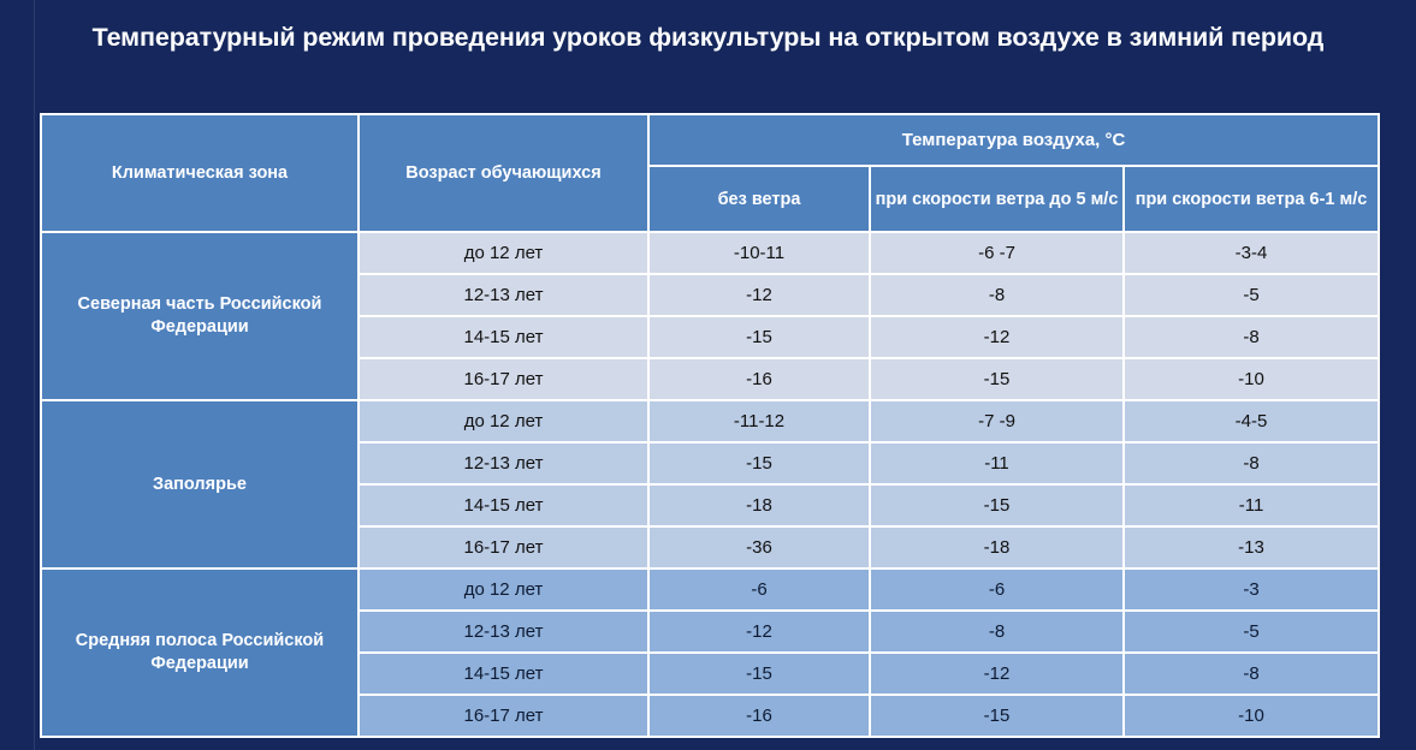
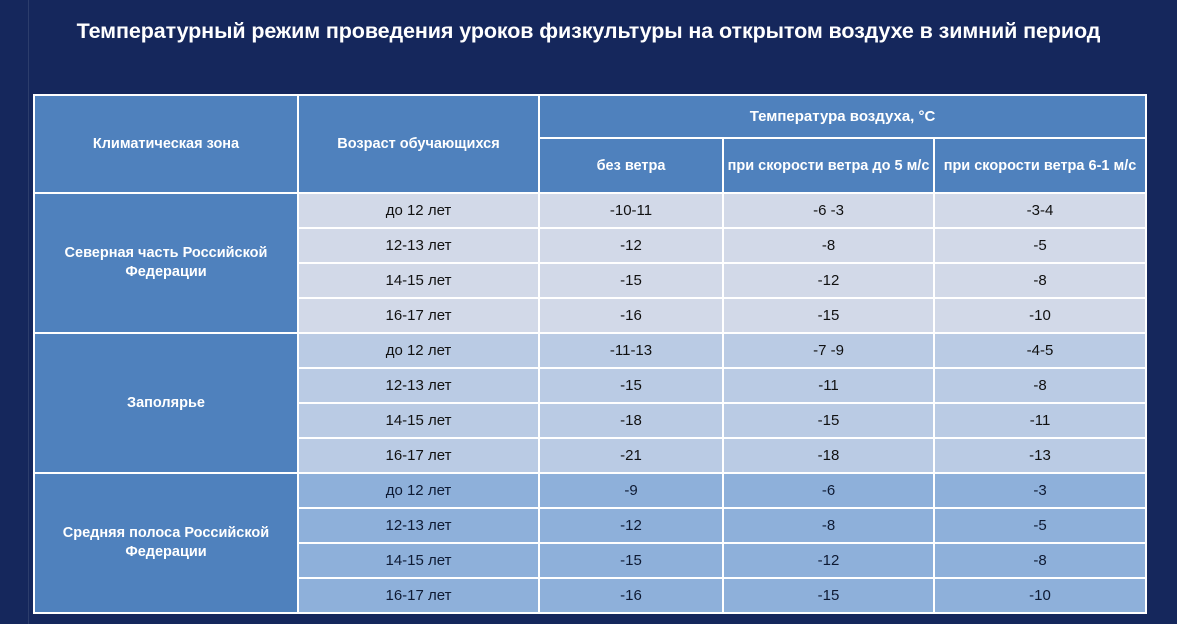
  Температурный режим проведения уроков физкультуры на открытом воздухе в зимний период
  Климатическая зона	Возраст обучающихся	Температура воздуха, °C
  без ветра	при скорости ветра до 5 м/с	при скорости ветра 6-1 м/с
- Северная часть Российской Федерации	до 12 лет	-10-11	-6 -7	-3-4
+ Северная часть Российской Федерации	до 12 лет	-10-11	-6 -3	-3-4
  12-13 лет	-12	-8	-5
  14-15 лет	-15	-12	-8
  16-17 лет	-16	-15	-10
- Заполярье	до 12 лет	-11-12	-7 -9	-4-5
+ Заполярье	до 12 лет	-11-13	-7 -9	-4-5
  12-13 лет	-15	-11	-8
  14-15 лет	-18	-15	-11
- 16-17 лет	-36	-18	-13
+ 16-17 лет	-21	-18	-13
- Средняя полоса Российской Федерации	до 12 лет	-6	-6	-3
+ Средняя полоса Российской Федерации	до 12 лет	-9	-6	-3
  12-13 лет	-12	-8	-5
  14-15 лет	-15	-12	-8
  16-17 лет	-16	-15	-10
